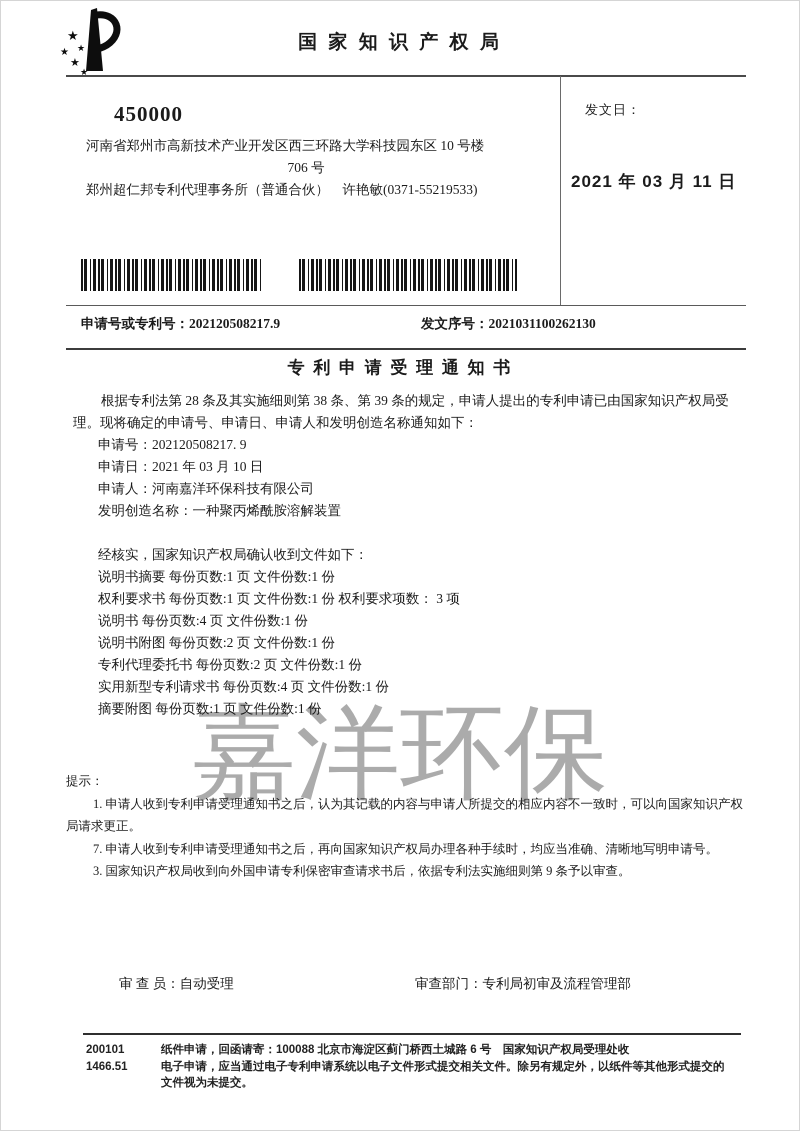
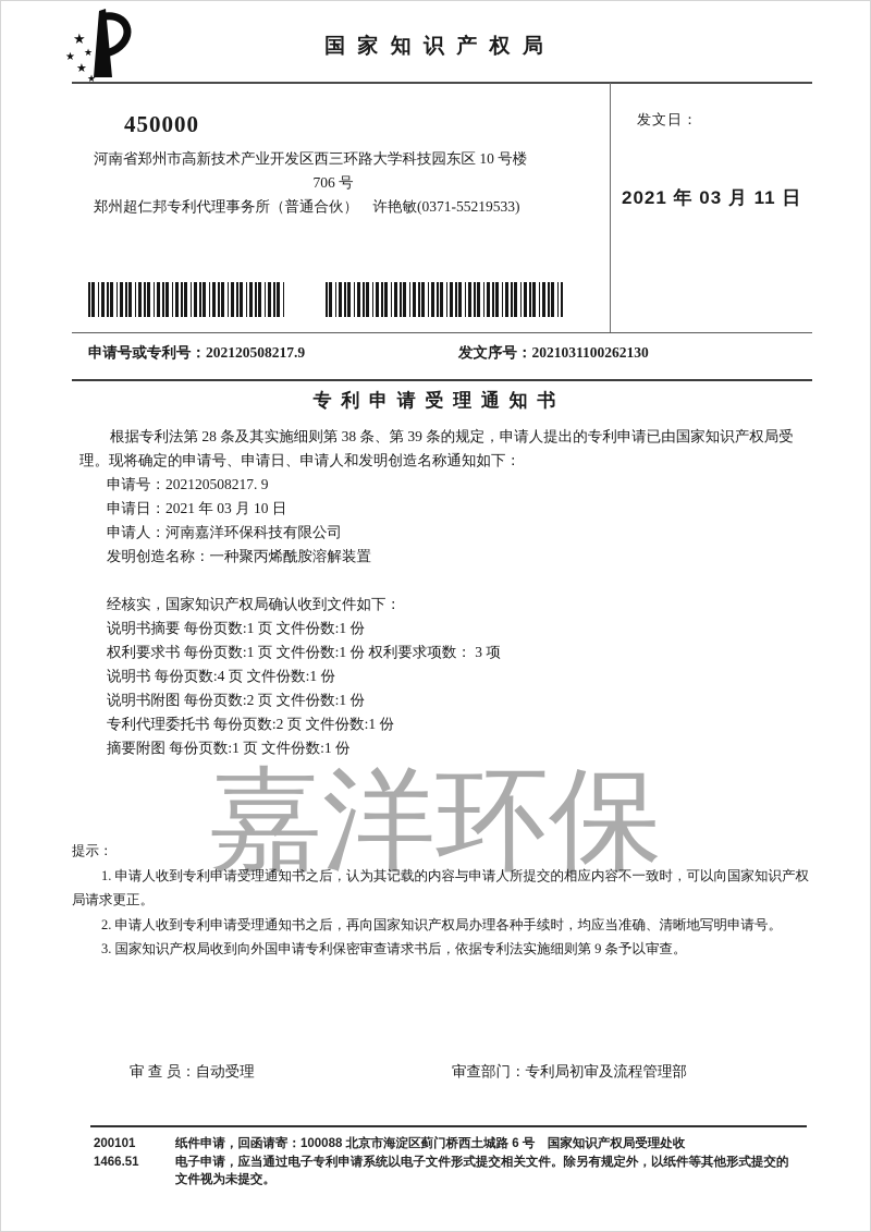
  ★
  ★
  ★
  ★
  ★
  国 家 知 识 产 权 局
  450000
  河南省郑州市高新技术产业开发区西三环路大学科技园东区 10 号楼
  706 号
  郑州超仁邦专利代理事务所（普通合伙） 许艳敏(0371-55219533)
  发文日：
  2021 年 03 月 11 日
  申请号或专利号：202120508217.9
  发文序号：2021031100262130
  嘉洋环保
  专 利 申 请 受 理 通 知 书
  根据专利法第 28 条及其实施细则第 38 条、第 39 条的规定，申请人提出的专利申请已由国家知识产权局受理。现将确定的申请号、申请日、申请人和发明创造名称通知如下：
  申请号：202120508217. 9
  申请日：2021 年 03 月 10 日
  申请人：河南嘉洋环保科技有限公司
  发明创造名称：一种聚丙烯酰胺溶解装置
  经核实，国家知识产权局确认收到文件如下：
  说明书摘要 每份页数:1 页 文件份数:1 份
  权利要求书 每份页数:1 页 文件份数:1 份 权利要求项数： 3 项
  说明书 每份页数:4 页 文件份数:1 份
  说明书附图 每份页数:2 页 文件份数:1 份
  专利代理委托书 每份页数:2 页 文件份数:1 份
- 实用新型专利请求书 每份页数:4 页 文件份数:1 份
  摘要附图 每份页数:1 页 文件份数:1 份
  提示：
  1. 申请人收到专利申请受理通知书之后，认为其记载的内容与申请人所提交的相应内容不一致时，可以向国家知识产权局请求更正。
- 7. 申请人收到专利申请受理通知书之后，再向国家知识产权局办理各种手续时，均应当准确、清晰地写明申请号。
+ 2. 申请人收到专利申请受理通知书之后，再向国家知识产权局办理各种手续时，均应当准确、清晰地写明申请号。
  3. 国家知识产权局收到向外国申请专利保密审查请求书后，依据专利法实施细则第 9 条予以审查。
  审 查 员：自动受理
  审查部门：专利局初审及流程管理部
  200101
  纸件申请，回函请寄：100088 北京市海淀区蓟门桥西土城路 6 号 国家知识产权局受理处收
  1466.51
  电子申请，应当通过电子专利申请系统以电子文件形式提交相关文件。除另有规定外，以纸件等其他形式提交的文件视为未提交。
